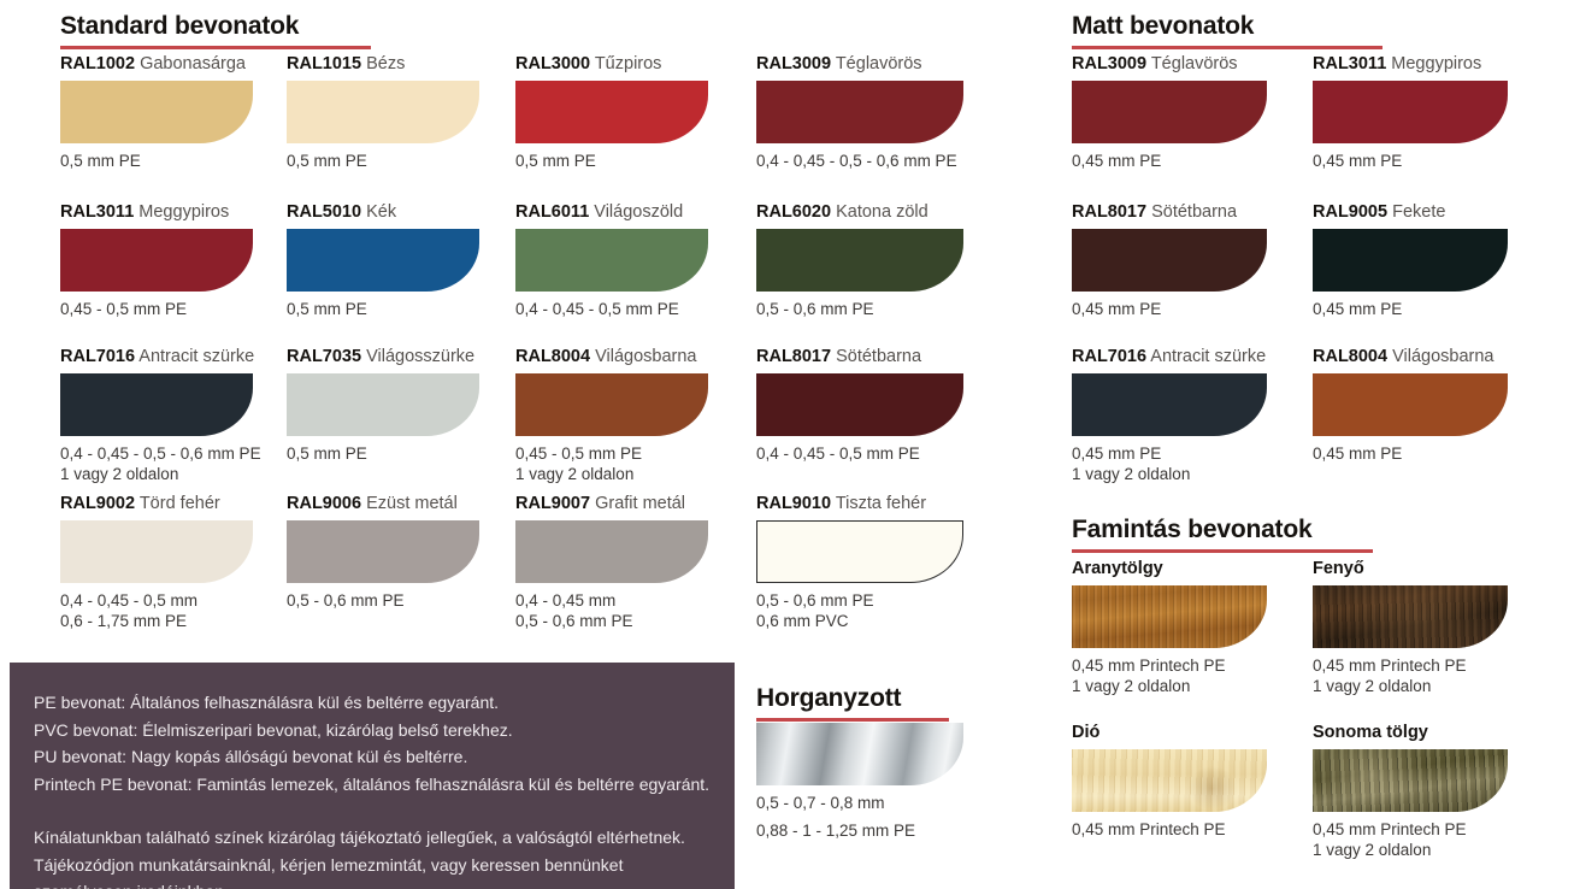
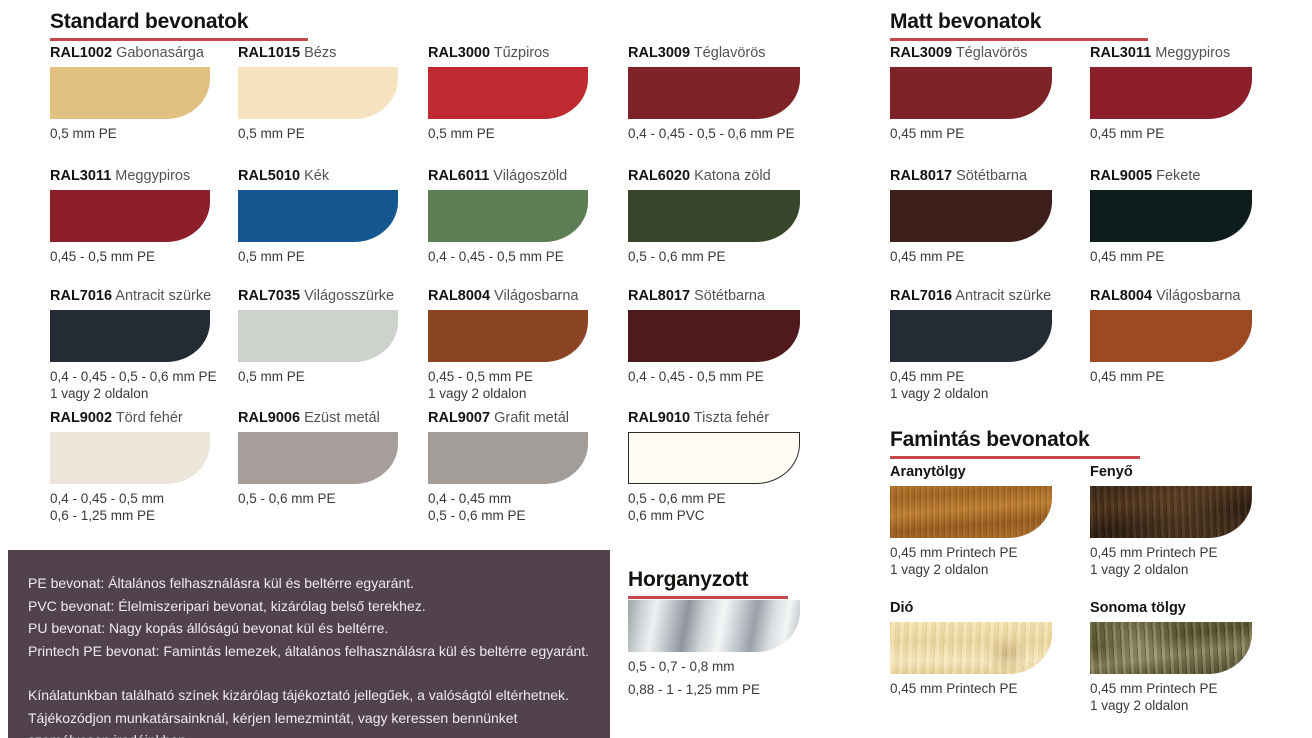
  Standard bevonatok
  Matt bevonatok
  Famintás bevonatok
  Horganyzott
  RAL1002 Gabonasárga
  0,5 mm PE
  RAL1015 Bézs
  0,5 mm PE
  RAL3000 Tűzpiros
  0,5 mm PE
  RAL3009 Téglavörös
  0,4 - 0,45 - 0,5 - 0,6 mm PE
  RAL3011 Meggypiros
  0,45 - 0,5 mm PE
  RAL5010 Kék
  0,5 mm PE
  RAL6011 Világoszöld
  0,4 - 0,45 - 0,5 mm PE
  RAL6020 Katona zöld
  0,5 - 0,6 mm PE
  RAL7016 Antracit szürke
  0,4 - 0,45 - 0,5 - 0,6 mm PE
  1 vagy 2 oldalon
  RAL7035 Világosszürke
  0,5 mm PE
  RAL8004 Világosbarna
  0,45 - 0,5 mm PE
  1 vagy 2 oldalon
  RAL8017 Sötétbarna
  0,4 - 0,45 - 0,5 mm PE
  RAL9002 Törd fehér
  0,4 - 0,45 - 0,5 mm
- 0,6 - 1,75 mm PE
+ 0,6 - 1,25 mm PE
  RAL9006 Ezüst metál
  0,5 - 0,6 mm PE
  RAL9007 Grafit metál
  0,4 - 0,45 mm
  0,5 - 0,6 mm PE
  RAL9010 Tiszta fehér
  0,5 - 0,6 mm PE
  0,6 mm PVC
  RAL3009 Téglavörös
  0,45 mm PE
  RAL3011 Meggypiros
  0,45 mm PE
  RAL8017 Sötétbarna
  0,45 mm PE
  RAL9005 Fekete
  0,45 mm PE
  RAL7016 Antracit szürke
  0,45 mm PE
  1 vagy 2 oldalon
  RAL8004 Világosbarna
  0,45 mm PE
  Aranytölgy
  0,45 mm Printech PE
  1 vagy 2 oldalon
  Fenyő
  0,45 mm Printech PE
  1 vagy 2 oldalon
  Dió
  0,45 mm Printech PE
  Sonoma tölgy
  0,45 mm Printech PE
  1 vagy 2 oldalon
  0,5 - 0,7 - 0,8 mm
  0,88 - 1 - 1,25 mm PE
  PE bevonat: Általános felhasználásra kül és beltérre egyaránt.
  PVC bevonat: Élelmiszeripari bevonat, kizárólag belső terekhez.
  PU bevonat: Nagy kopás állóságú bevonat kül és beltérre.
  Printech PE bevonat: Famintás lemezek, általános felhasználásra kül és beltérre egyaránt.
  Kínálatunkban található színek kizárólag tájékoztató jellegűek, a valóságtól eltérhetnek.
  Tájékozódjon munkatársainknál, kérjen lemezmintát, vagy keressen bennünket
